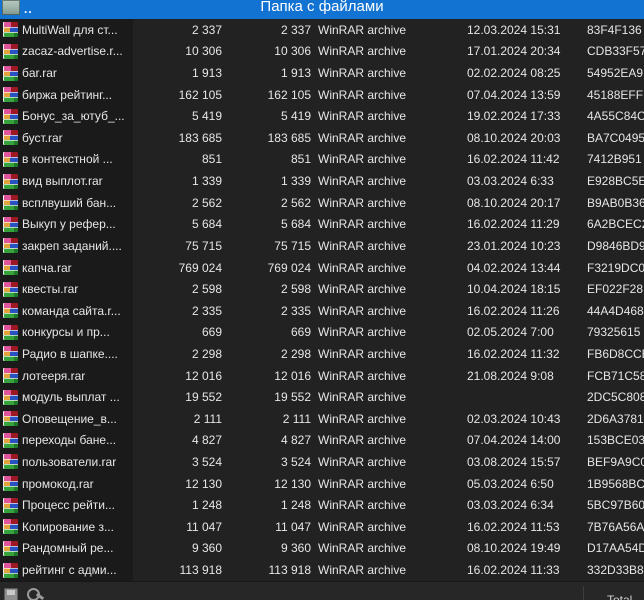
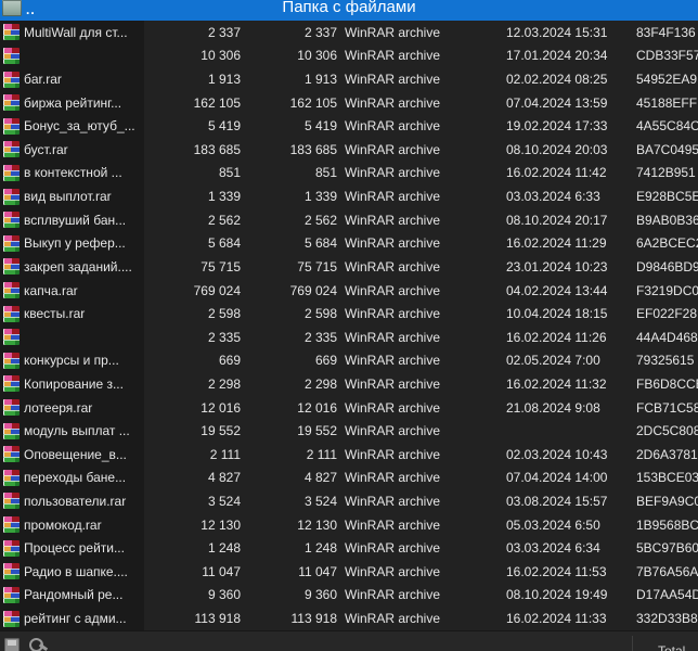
  ..
  Папка с файлами
  MultiWall для ст...
  2 337
  2 337
  WinRAR archive
  12.03.2024 15:31
  83F4F136
- zacaz-advertise.r...
  10 306
  10 306
  WinRAR archive
  17.01.2024 20:34
  CDB33F57
  бar.rar
  1 913
  1 913
  WinRAR archive
  02.02.2024 08:25
  54952EA9
  биржа рейтинг...
  162 105
  162 105
  WinRAR archive
  07.04.2024 13:59
  45188EFF
  Бонус_за_ютуб_...
  5 419
  5 419
  WinRAR archive
  19.02.2024 17:33
  4A55C84C
  буст.rar
  183 685
  183 685
  WinRAR archive
  08.10.2024 20:03
  BA7C0495
  в контекстной ...
  851
  851
  WinRAR archive
  16.02.2024 11:42
  7412B951
  вид выплот.rar
  1 339
  1 339
  WinRAR archive
  03.03.2024 6:33
  E928BC5E
  всплвуший бан...
  2 562
  2 562
  WinRAR archive
  08.10.2024 20:17
  B9AB0B36
  Выкуп у рефер...
  5 684
  5 684
  WinRAR archive
  16.02.2024 11:29
  6A2BCEC
  закреп заданий....
  75 715
  75 715
  WinRAR archive
  23.01.2024 10:23
  D9846BD9
  капча.rar
  769 024
  769 024
  WinRAR archive
  04.02.2024 13:44
  F3219DC0
  квесты.rar
  2 598
  2 598
  WinRAR archive
  10.04.2024 18:15
  EF022F28
- команда сайта.r...
  2 335
  2 335
  WinRAR archive
  16.02.2024 11:26
  44A4D468
  конкурсы и пр...
  669
  669
  WinRAR archive
  02.05.2024 7:00
  79325615
- Радио в шапке....
+ Копирование з...
  2 298
  2 298
  WinRAR archive
  16.02.2024 11:32
  FB6D8CC
  лотееря.rar
  12 016
  12 016
  WinRAR archive
  21.08.2024 9:08
  FCB71C58
  модуль выплат ...
  19 552
  19 552
  WinRAR archive
  2DC5C808
  Оповещение_в...
  2 111
  2 111
  WinRAR archive
  02.03.2024 10:43
  2D6A3781
  переходы бане...
  4 827
  4 827
  WinRAR archive
  07.04.2024 14:00
  153BCE03
  пользователи.rar
  3 524
  3 524
  WinRAR archive
  03.08.2024 15:57
  BEF9A9C
  промокод.rar
  12 130
  12 130
  WinRAR archive
  05.03.2024 6:50
  1B9568BC
  Процесс рейти...
  1 248
  1 248
  WinRAR archive
  03.03.2024 6:34
  5BC97B60
- Копирование з...
+ Радио в шапке....
  11 047
  11 047
  WinRAR archive
  16.02.2024 11:53
  7B76A56A
  Рандомный ре...
  9 360
  9 360
  WinRAR archive
  08.10.2024 19:49
  D17AA54D
  рейтинг с адми...
  113 918
  113 918
  WinRAR archive
  16.02.2024 11:33
  332D33B8
